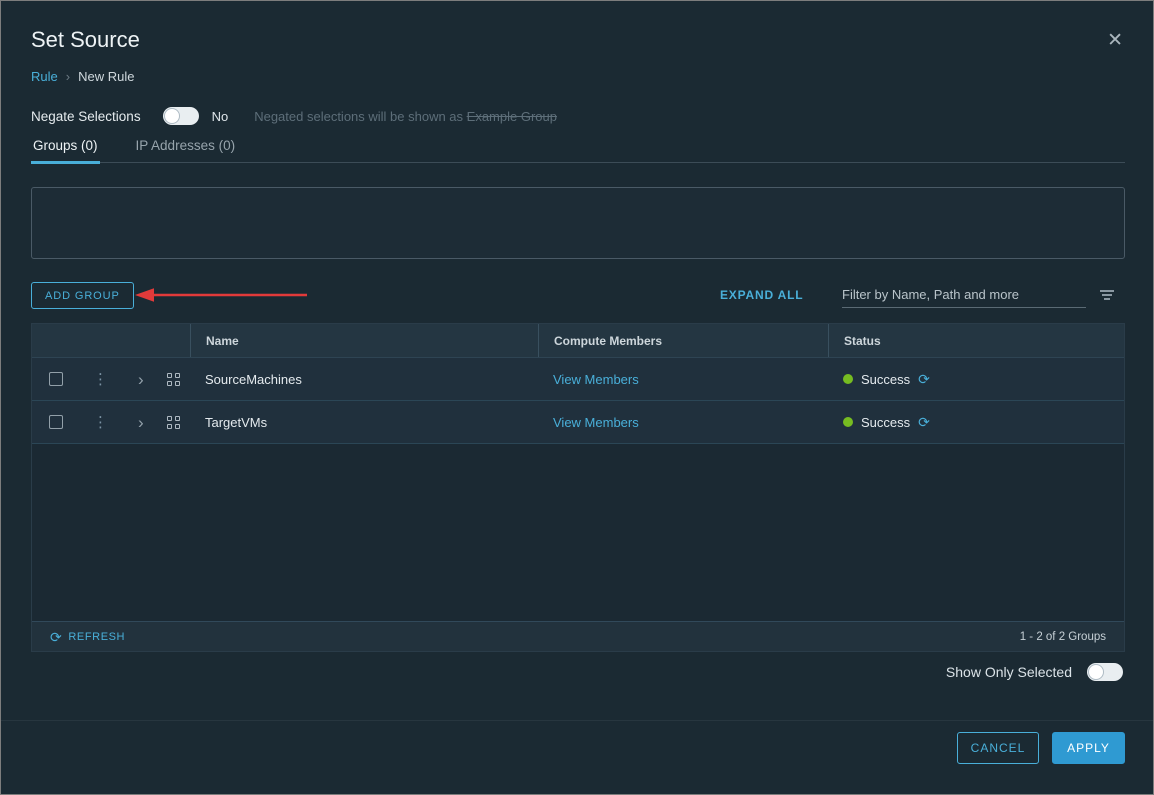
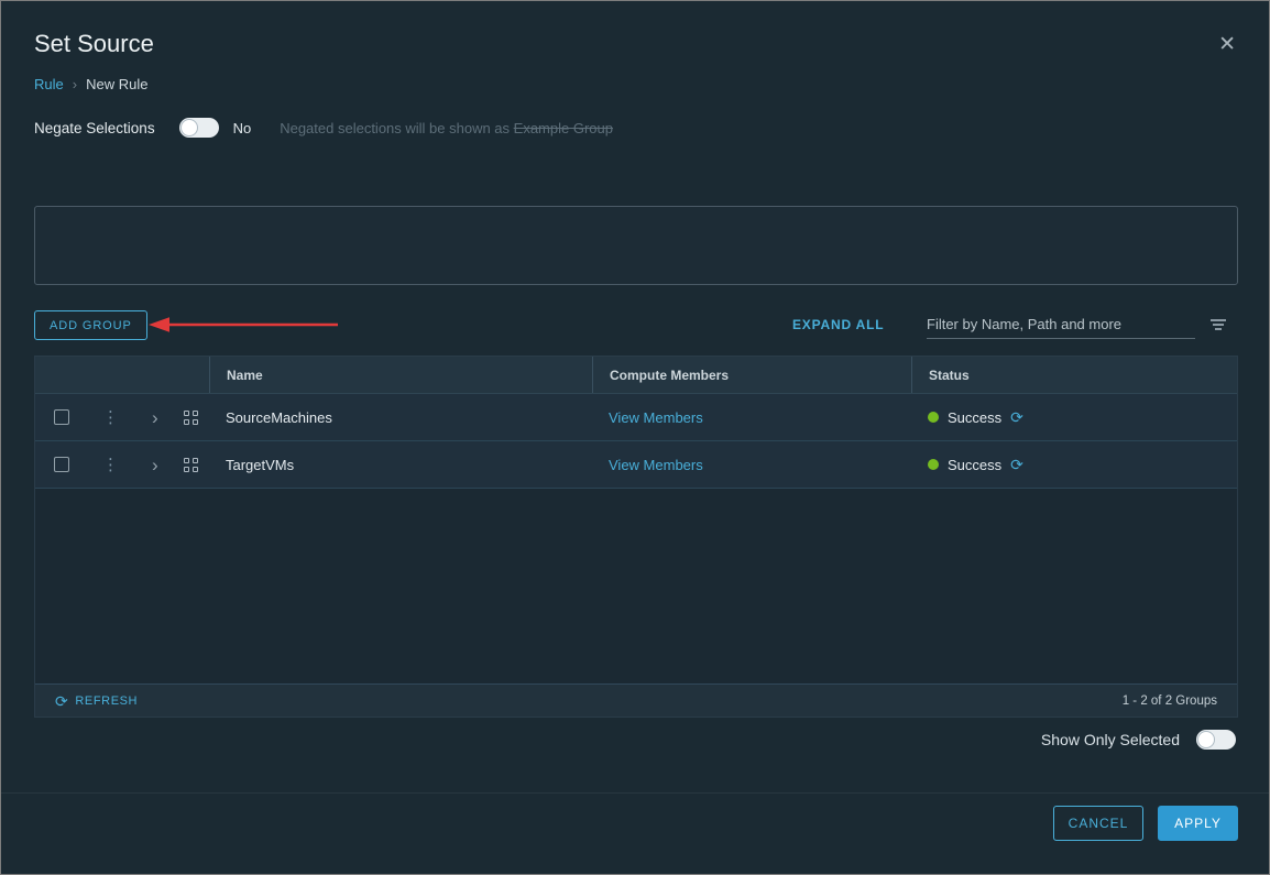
  Set Source
  ✕
  Rule
  ›
  New Rule
  Negate Selections
  No
  Negated selections will be shown as Example Group
- Groups (0)
- IP Addresses (0)
  ADD GROUP
  EXPAND ALL
  Filter by Name, Path and more
  Name
  Compute Members
  Status
  ⋮
  ›
  SourceMachines
  View Members
  Success
  ⟳
  ⋮
  ›
  TargetVMs
  View Members
  Success
  ⟳
  ⟳
  REFRESH
  1 - 2 of 2 Groups
  Show Only Selected
  CANCEL
  APPLY
